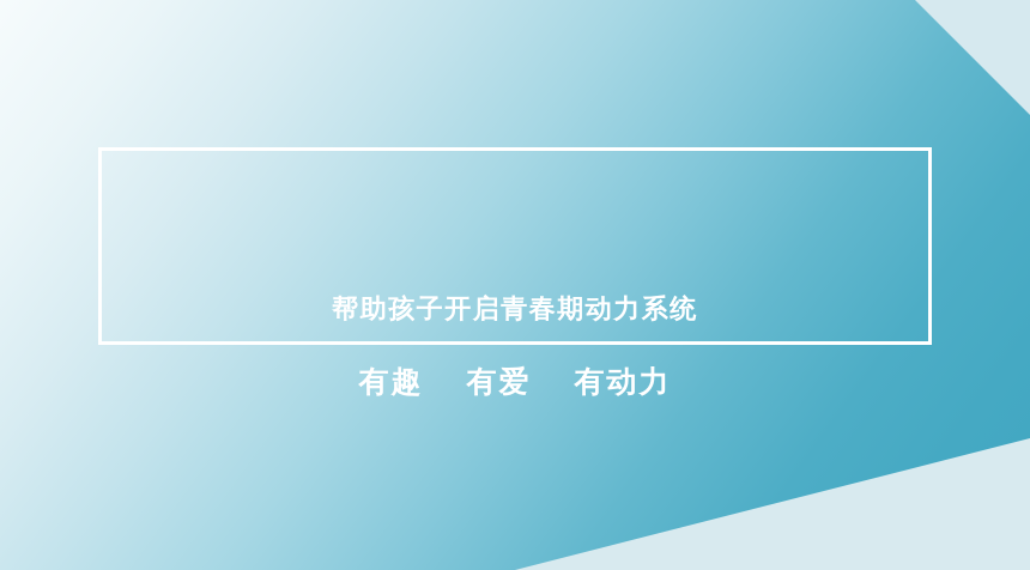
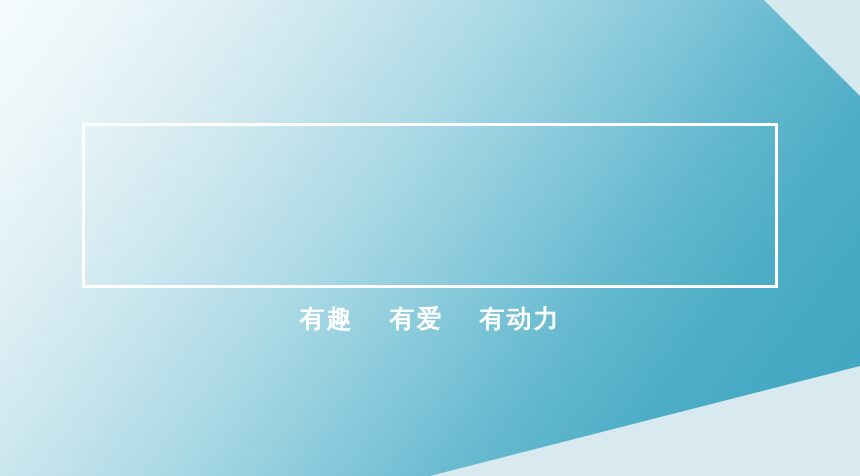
- 帮助孩子开启青春期动力系统
  有趣 有爱 有动力
